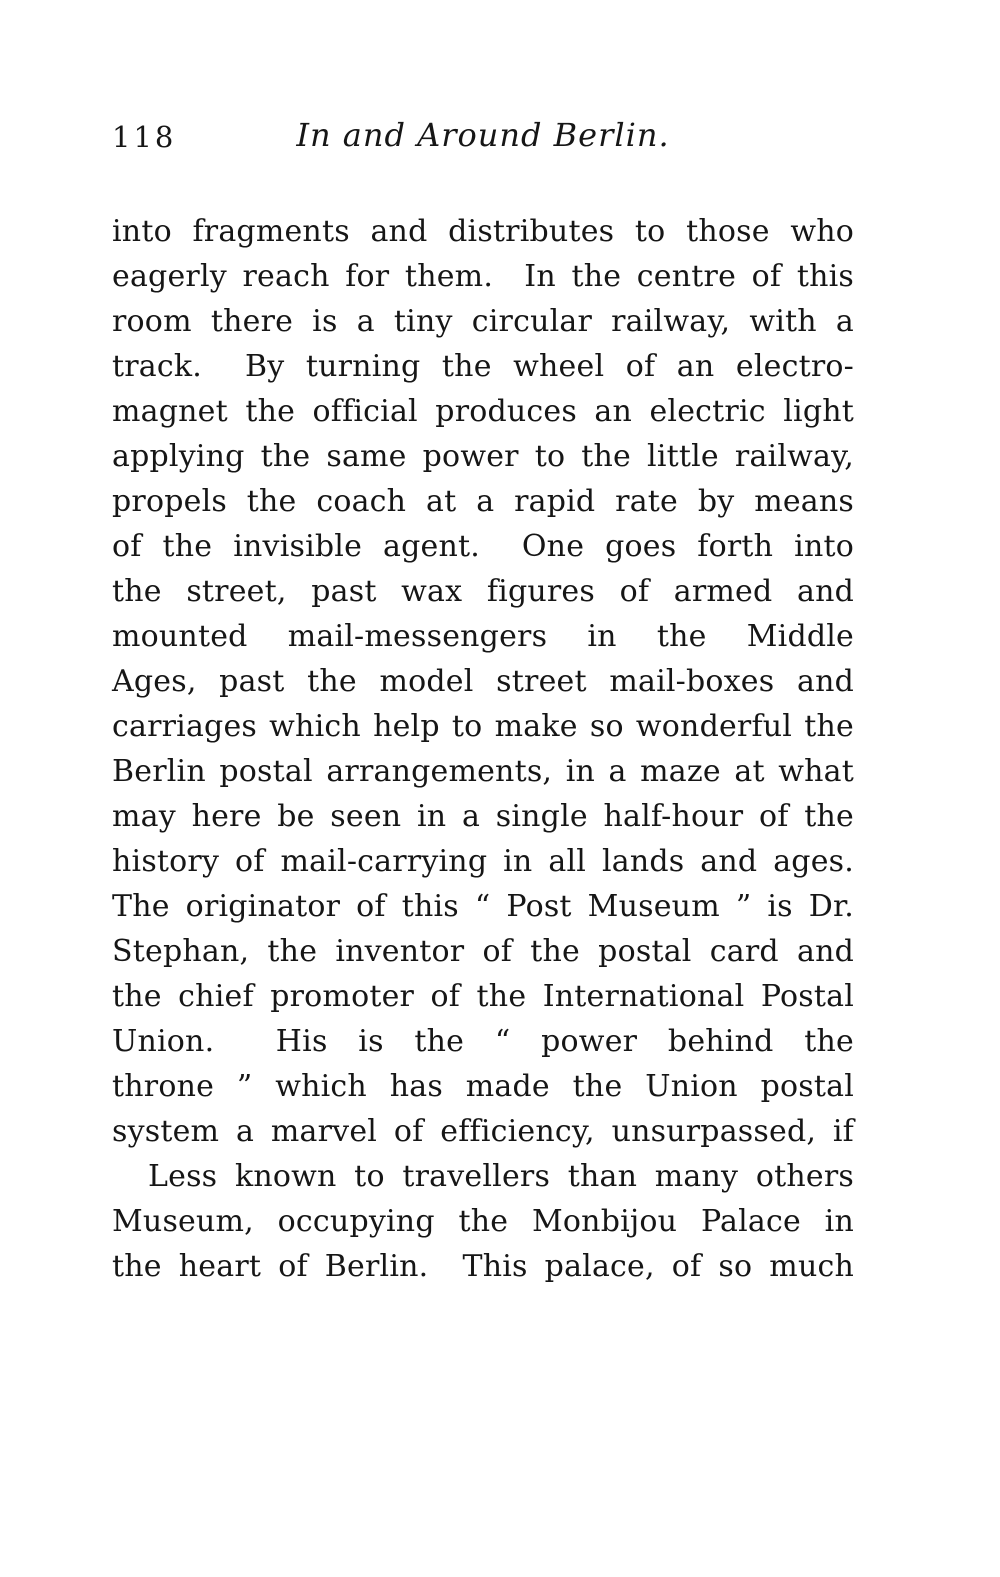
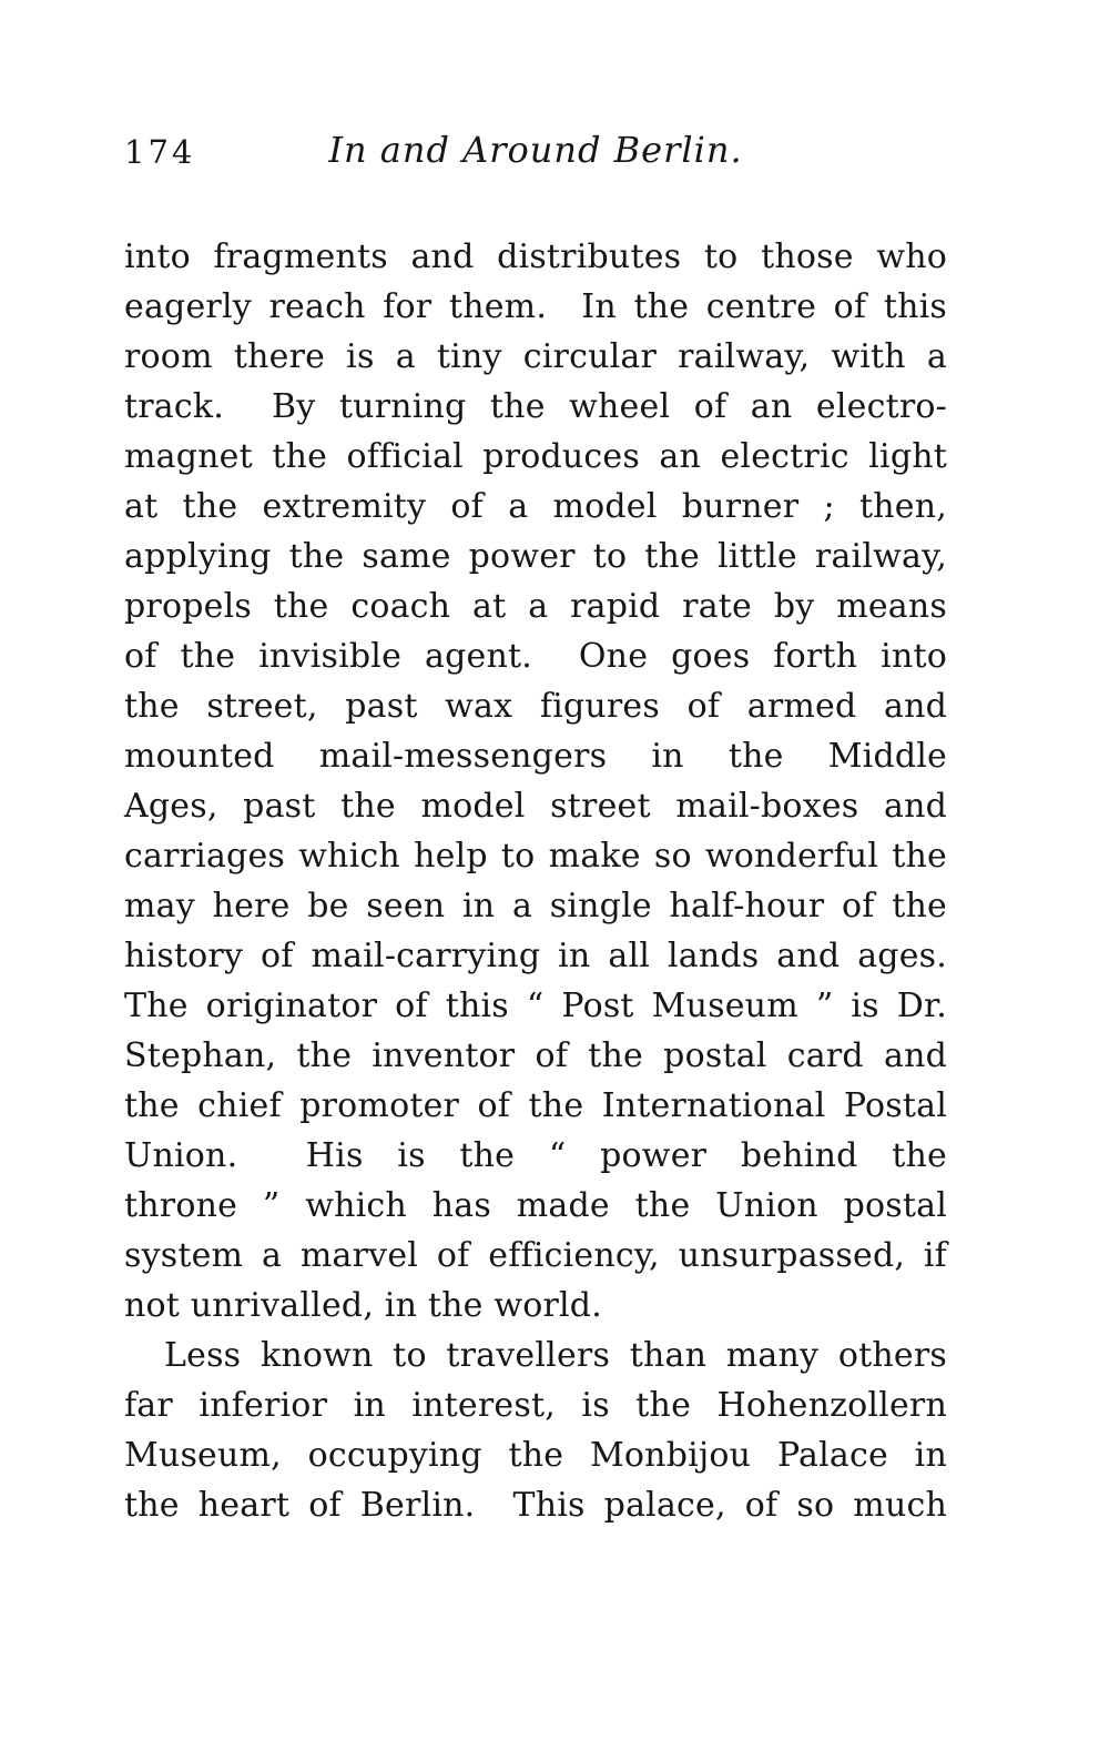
- 118
+ 174
  In and Around Berlin.
  into fragments and distributes to those who
  eagerly reach for them. In the centre of this
  room there is a tiny circular railway, with a
  track. By turning the wheel of an electro-
  magnet the official produces an electric light
+ at the extremity of a model burner ; then,
  applying the same power to the little railway,
  propels the coach at a rapid rate by means
  of the invisible agent. One goes forth into
  the street, past wax figures of armed and
  mounted mail-messengers in the Middle
  Ages, past the model street mail-boxes and
  carriages which help to make so wonderful the
- Berlin postal arrangements, in a maze at what
  may here be seen in a single half-hour of the
  history of mail-carrying in all lands and ages.
  The originator of this “ Post Museum ” is Dr.
  Stephan, the inventor of the postal card and
  the chief promoter of the International Postal
  Union. His is the “ power behind the
  throne ” which has made the Union postal
  system a marvel of efficiency, unsurpassed, if
+ not unrivalled, in the world.
  Less known to travellers than many others
+ far inferior in interest, is the Hohenzollern
  Museum, occupying the Monbijou Palace in
  the heart of Berlin. This palace, of so much
